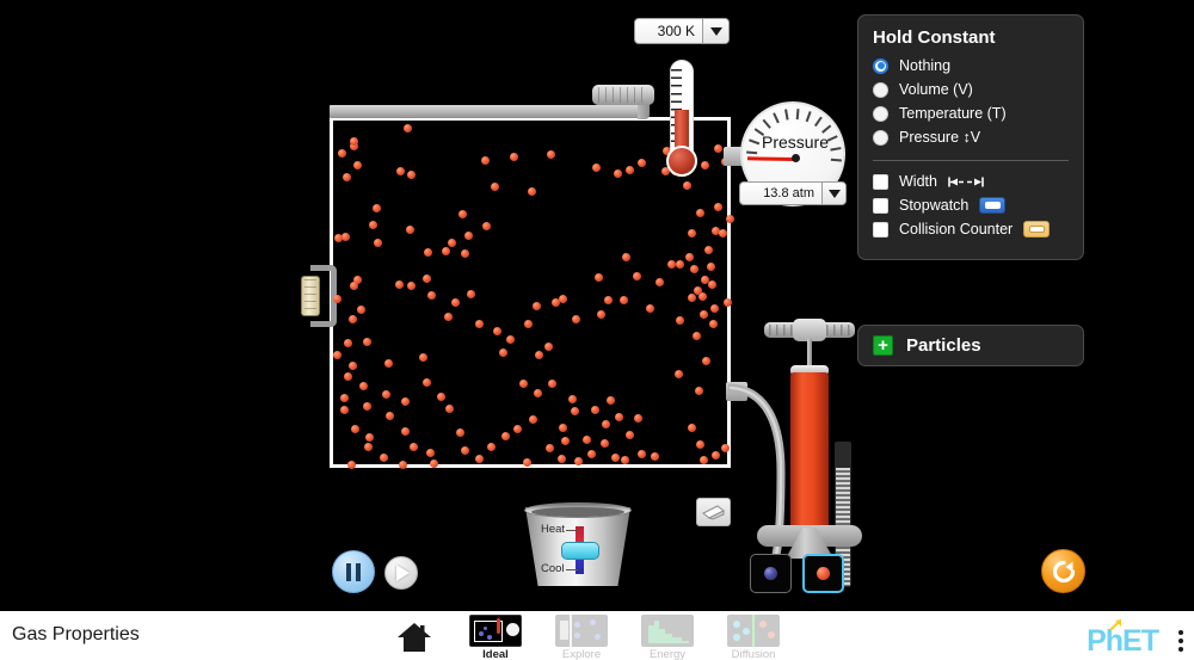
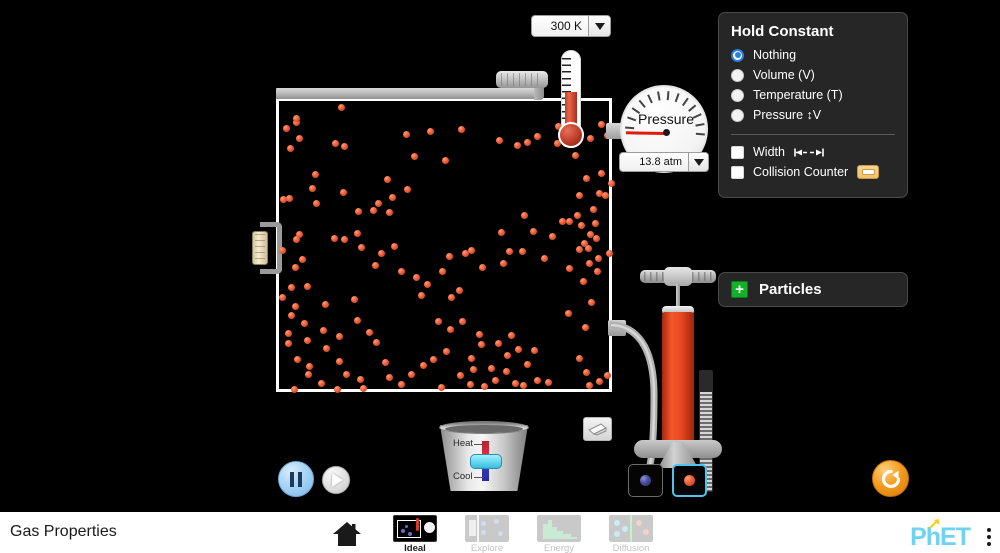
  300 K
  Pressure
  13.8 atm
  Heat
  Cool
  Hold Constant
  Nothing
  Volume (V)
  Temperature (T)
  Pressure ↕V
  Width
- Stopwatch
  Collision Counter
  +
  Particles
  Gas Properties
  Ideal
  Explore
  Energy
  Diffusion
  P
  h
  ET
